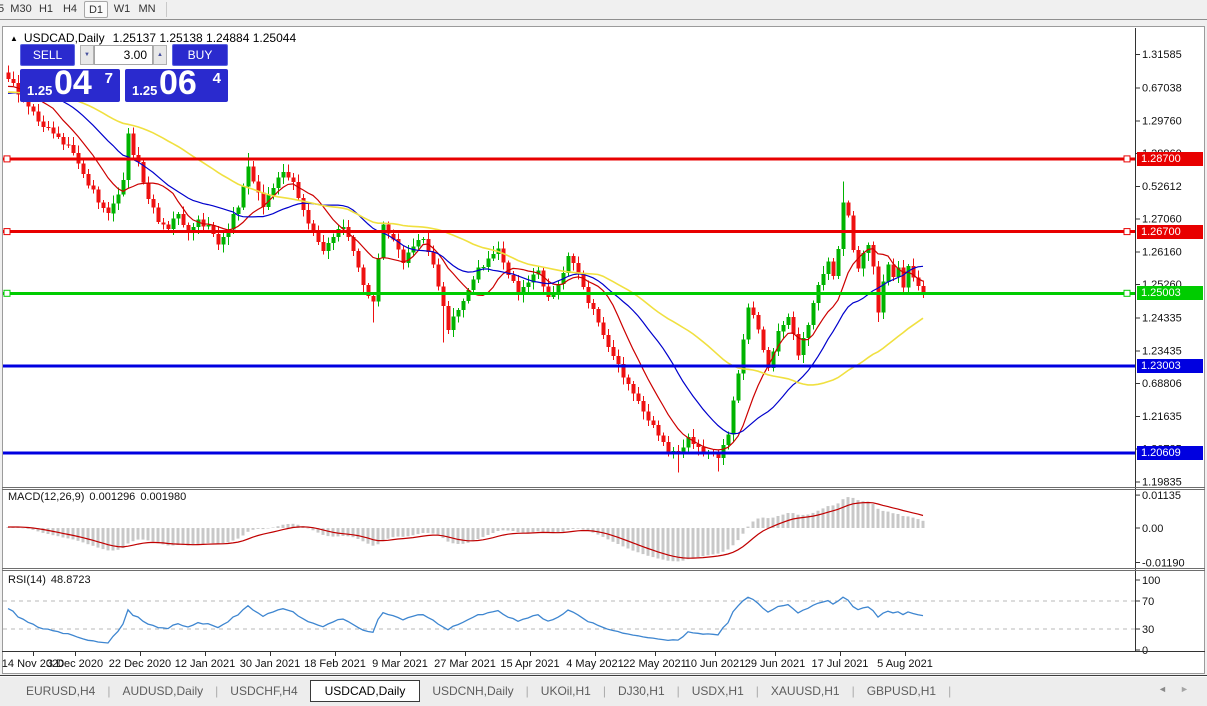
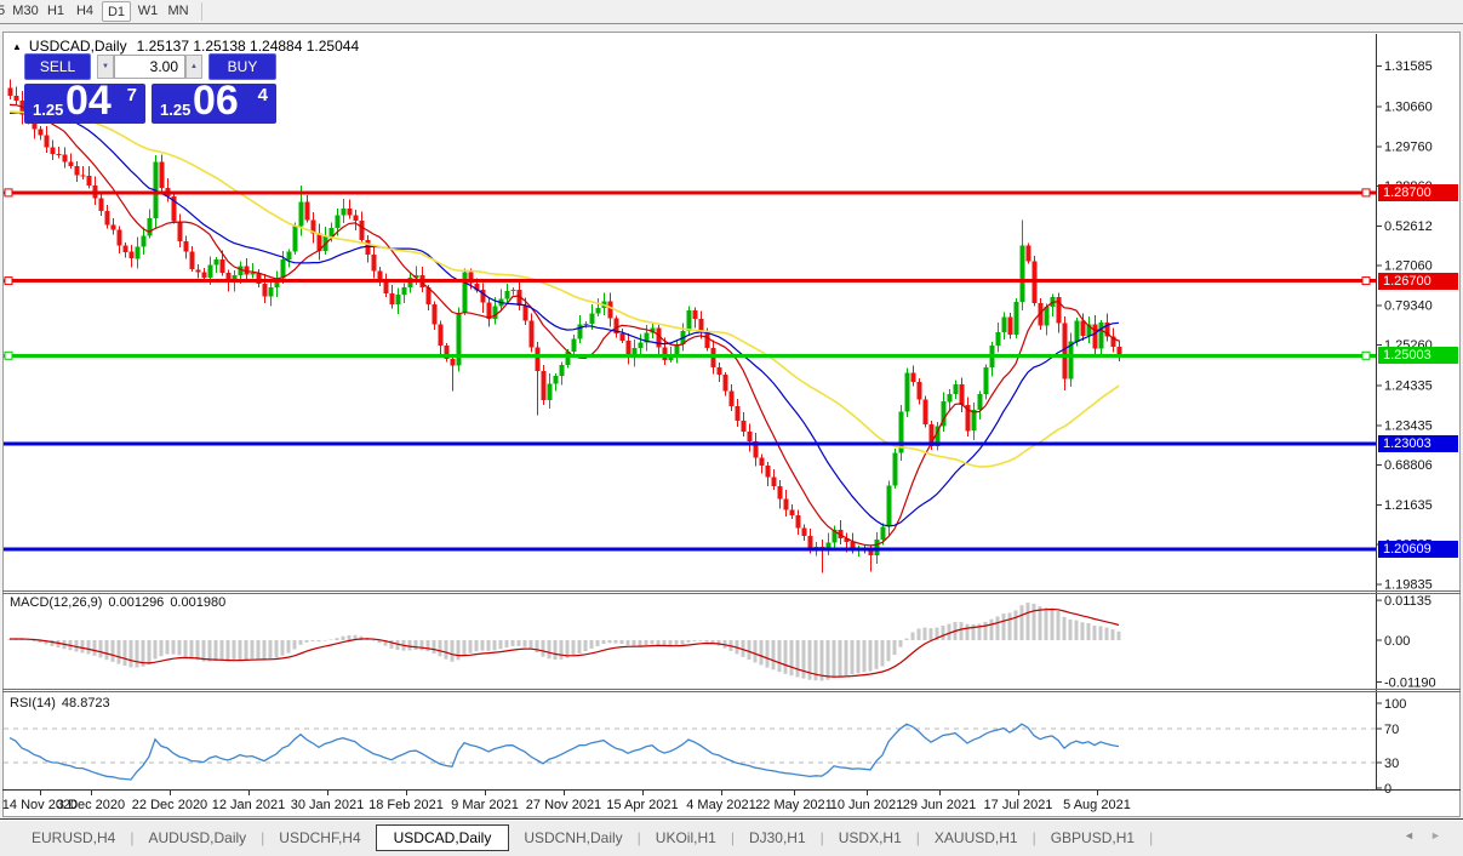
  5
  M30
  H1
  H4
  D1
  W1
  MN
  1.31585
- 0.67038
+ 1.30660
  1.29760
  0.52612
  1.27060
- 1.26160
+ 0.79340
  1.25260
  1.24335
  1.23435
  0.68806
  1.21635
  1.19835
  0.01135
  0.00
  -0.01190
  100
  70
  30
  14 Nov 2020
  3 Dec 2020
  22 Dec 2020
  12 Jan 2021
  30 Jan 2021
  18 Feb 2021
  9 Mar 2021
- 27 Mar 2021
+ 27 Nov 2021
  15 Apr 2021
  4 May 2021
  22 May 2021
  10 Jun 2021
  29 Jun 2021
  17 Jul 2021
  5 Aug 2021
  ▲ USDCAD,Daily 1.25137 1.25138 1.24884 1.25044
  SELL
  3.00
  BUY
  1.25
  04
  7
  1.25
  06
  4
  MACD(12,26,9) 0.001296 0.001980
  RSI(14) 48.8723
  1.28700
  1.26700
  1.25003
  1.23003
  1.20609
  EURUSD,H4 | AUDUSD,Daily | USDCHF,H4 USDCAD,Daily USDCNH,Daily | UKOil,H1 | DJ30,H1 | USDX,H1 | XAUUSD,H1 | GBPUSD,H1 |
  ◄
  ►
